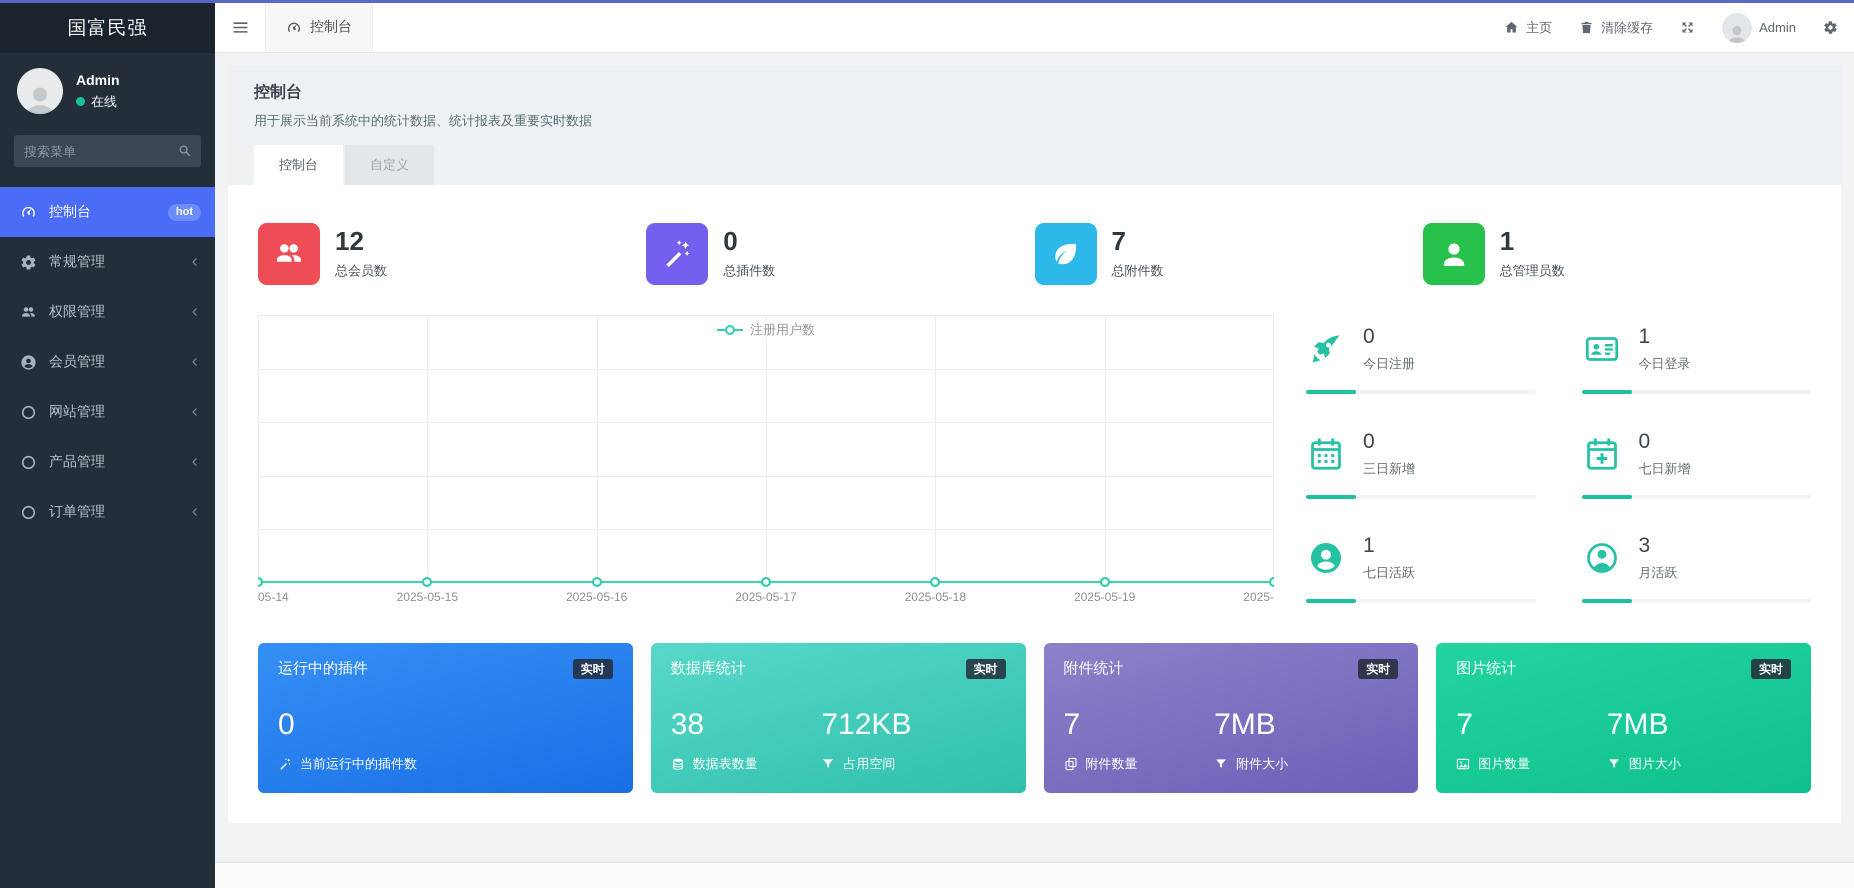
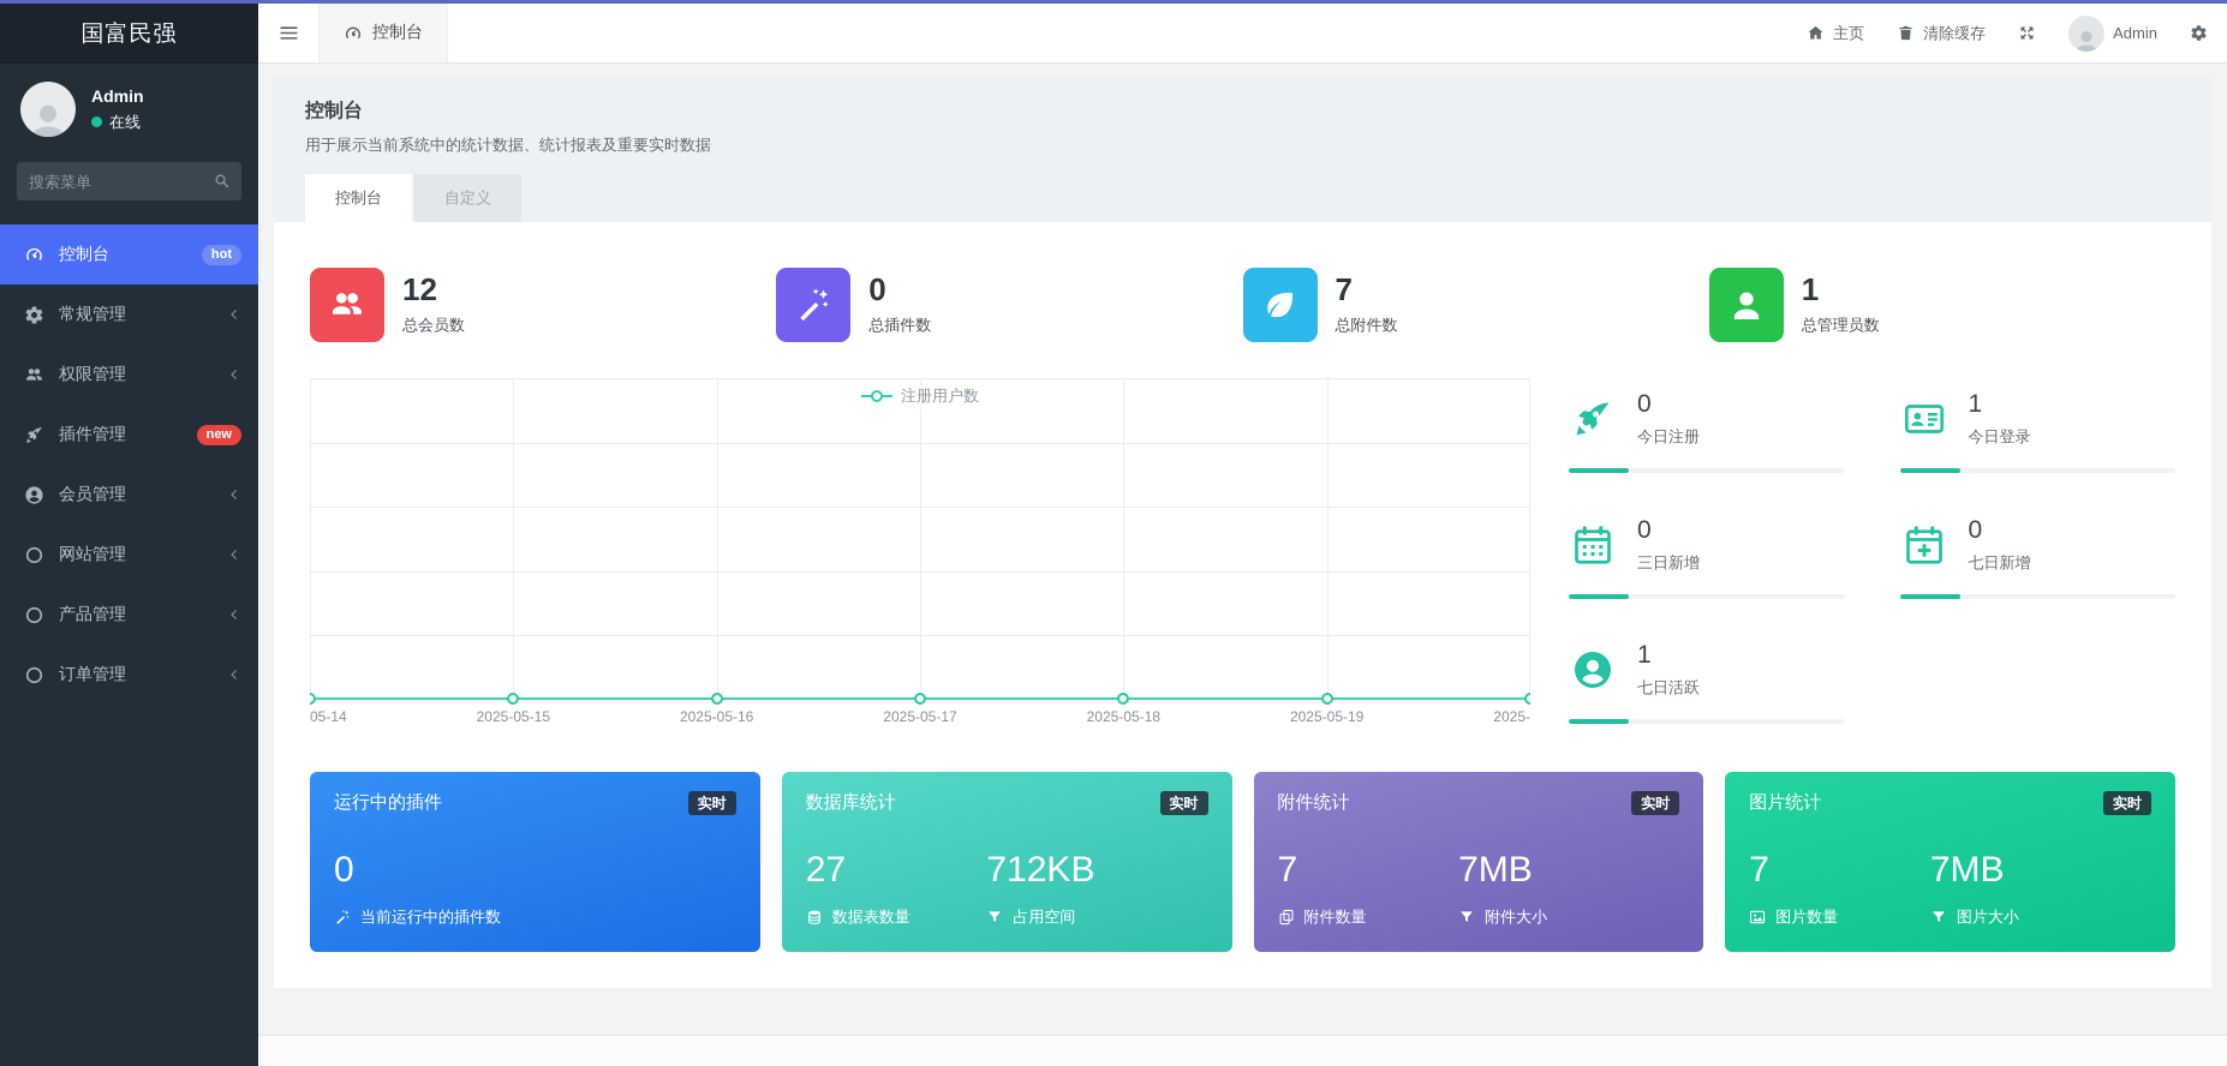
  国富民强
  Admin
  在线
  搜索菜单
  控制台
  hot
  常规管理
  权限管理
+ 插件管理
+ new
  会员管理
  网站管理
  产品管理
  订单管理
  控制台
  主页
  清除缓存
  Admin
  控制台
  用于展示当前系统中的统计数据、统计报表及重要实时数据
  控制台
  自定义
  12
  总会员数
  0
  总插件数
  7
  总附件数
  1
  总管理员数
  注册用户数
  2025-05-15
  2025-05-16
  2025-05-17
  2025-05-18
  2025-05-19
  0
  今日注册
  1
  今日登录
  0
  三日新增
  0
  七日新增
  1
  七日活跃
- 3
- 月活跃
  运行中的插件
  实时
  0
  当前运行中的插件数
  数据库统计
  实时
- 38
+ 27
  数据表数量
  712KB
  占用空间
  附件统计
  实时
  7
  附件数量
  7MB
  附件大小
  图片统计
  实时
  7
  图片数量
  7MB
  图片大小
